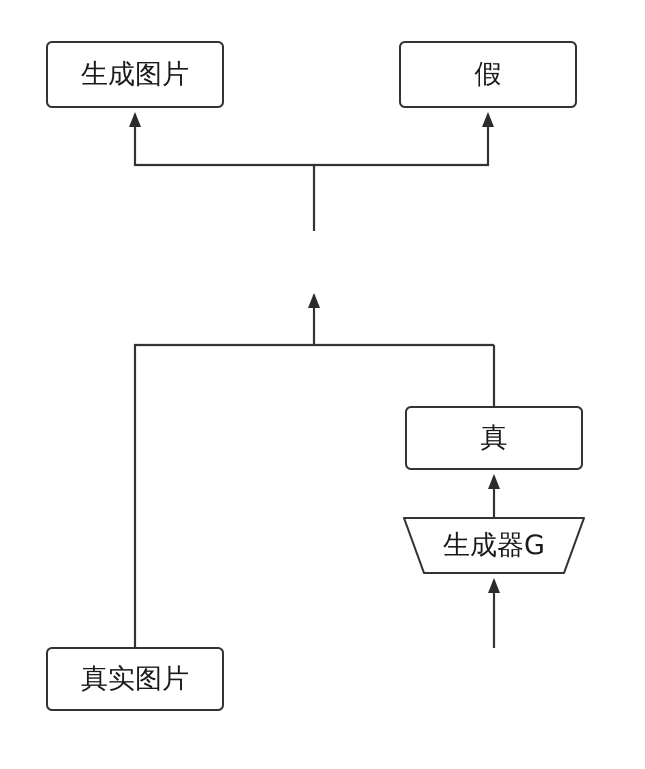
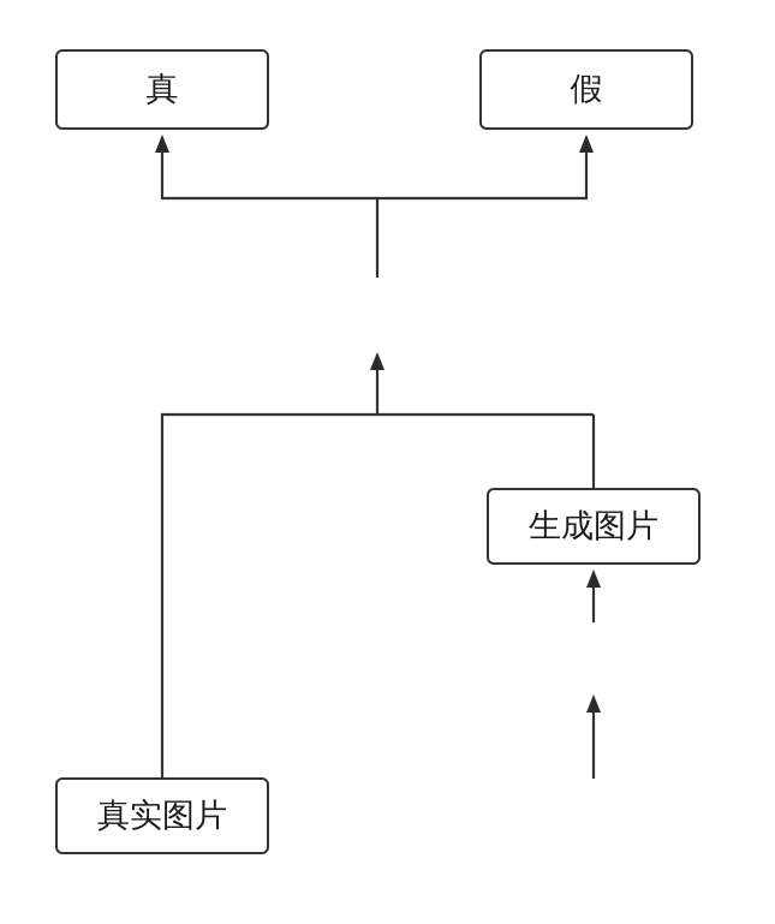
- 生成图片
+ 真
  假
- 真
+ 生成图片
- 生成器G
  真实图片
